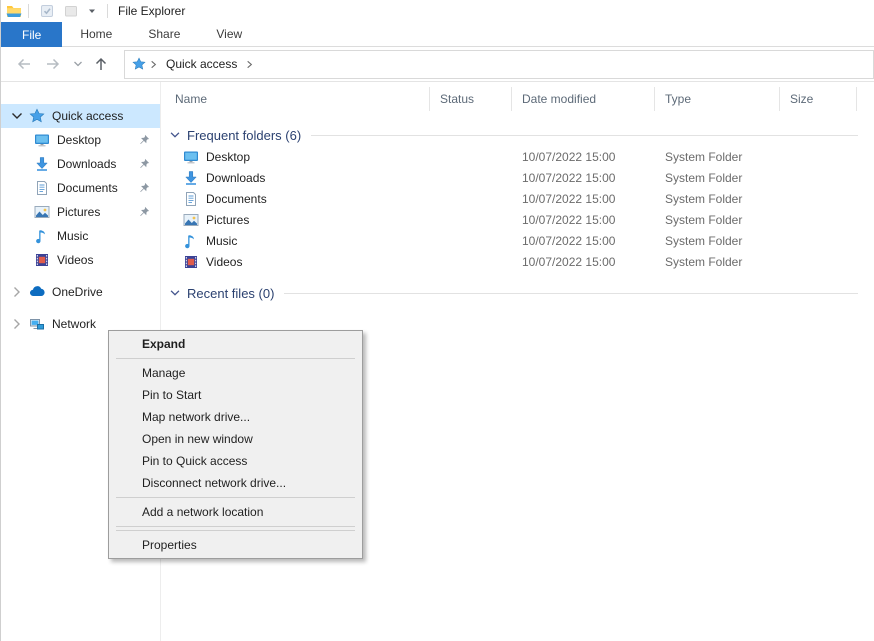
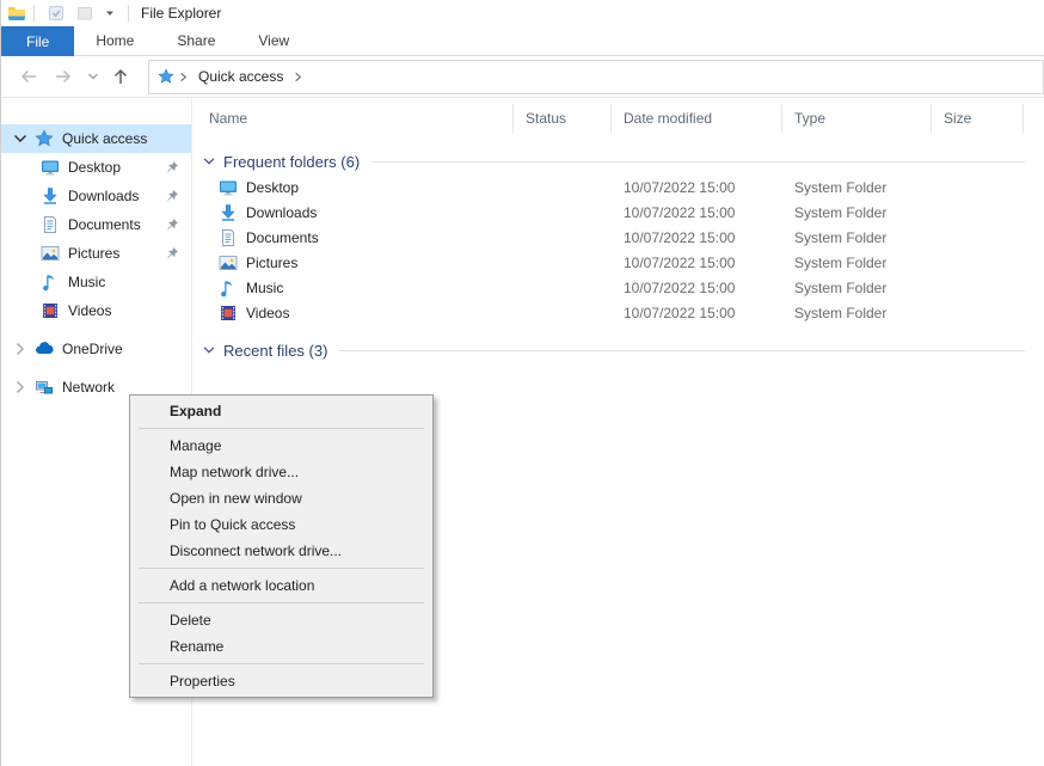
  File Explorer
  File
  Home
  Share
  View
  Quick access
  Quick access
  Desktop
  Downloads
  Documents
  Pictures
  Music
  Videos
  OneDrive
  Network
  Name
  Status
  Date modified
  Type
  Size
  Frequent folders (6)
  Desktop
  10/07/2022 15:00
  System Folder
  Downloads
  10/07/2022 15:00
  System Folder
  Documents
  10/07/2022 15:00
  System Folder
  Pictures
  10/07/2022 15:00
  System Folder
  Music
  10/07/2022 15:00
  System Folder
  Videos
  10/07/2022 15:00
  System Folder
- Recent files (0)
+ Recent files (3)
  Expand
  Manage
- Pin to Start
  Map network drive...
  Open in new window
  Pin to Quick access
  Disconnect network drive...
  Add a network location
+ Delete
+ Rename
  Properties
